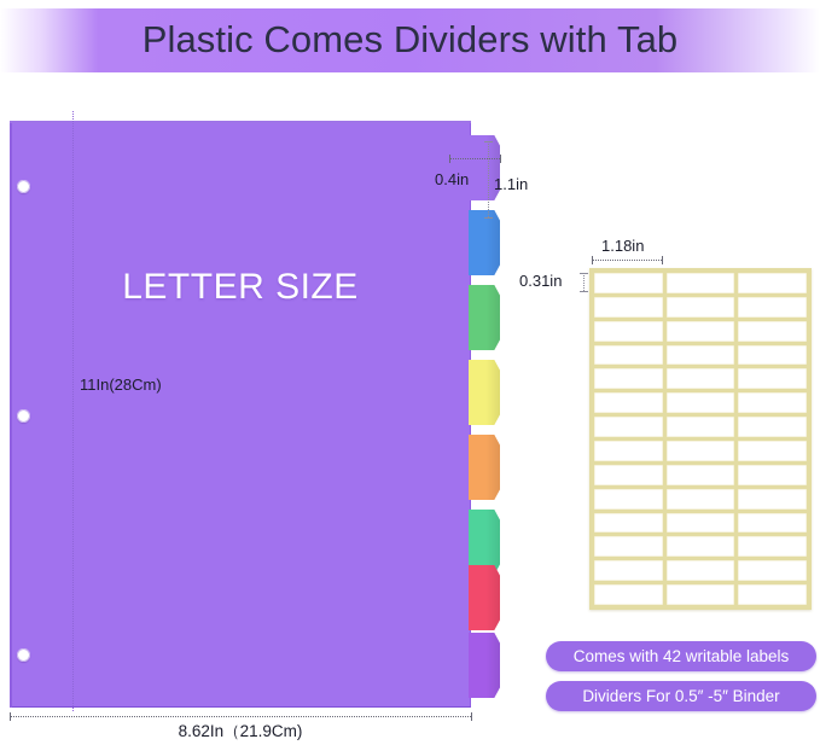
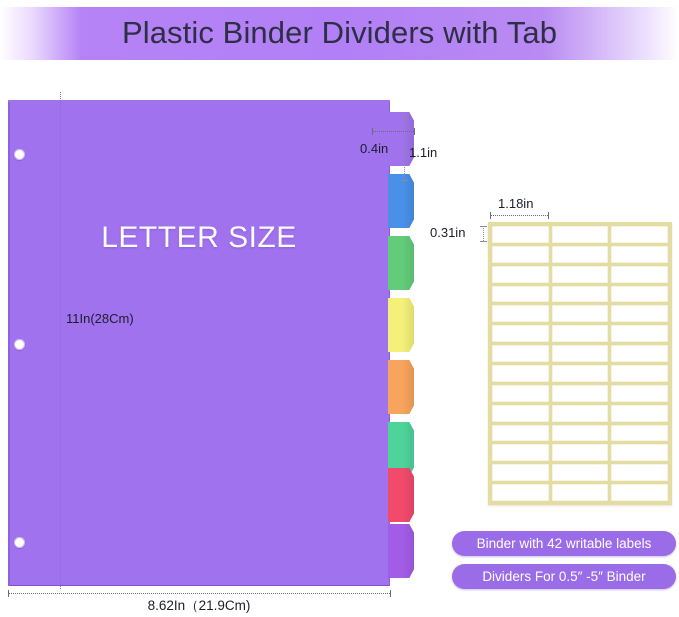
- Plastic Comes Dividers with Tab
+ Plastic Binder Dividers with Tab
  LETTER SIZE
  11In(28Cm)
  0.4in
  1.1in
  8.62In（21.9Cm)
  1.18in
  0.31in
- Comes with 42 writable labels
+ Binder with 42 writable labels
  Dividers For 0.5″ -5″ Binder
